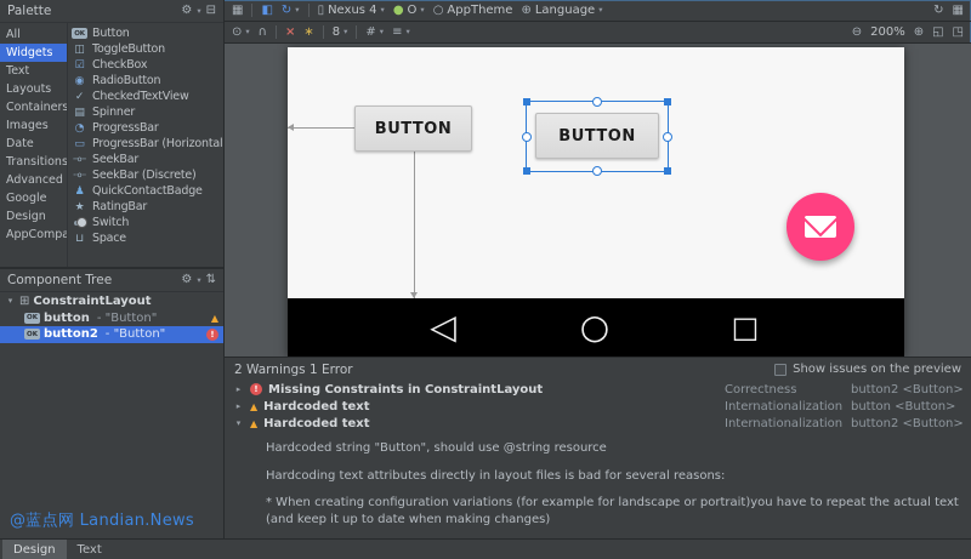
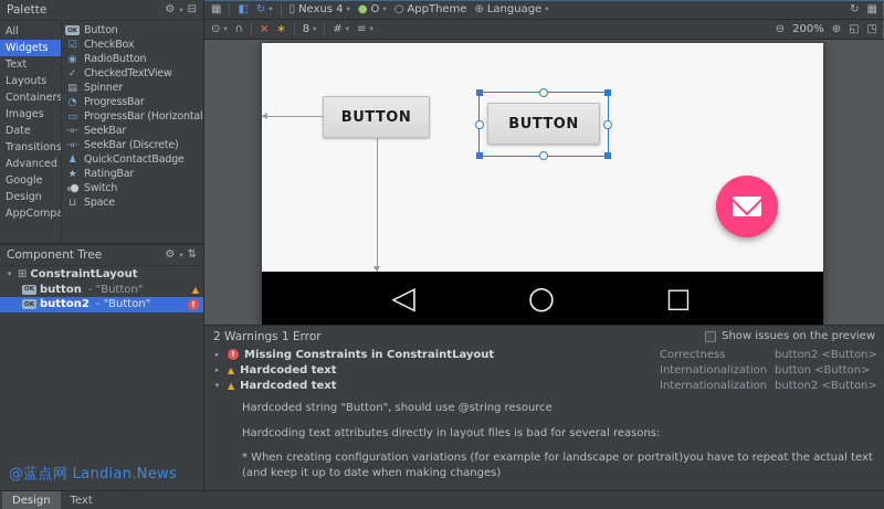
  Palette
  All
  Widgets
  Text
  Layouts
  Containers
  Images
  Date
  Transitions
  Advanced
  Google
  Design
  AppCompa
  Button
- ToggleButton
  CheckBox
  RadioButton
  CheckedTextView
  Spinner
  ProgressBar
  ProgressBar (Horizontal
  SeekBar
  SeekBar (Discrete)
  QuickContactBadge
  RatingBar
  Switch
  Space
  Component Tree
  ConstraintLayout
  button
  - "Button"
  button2
  - "Button"
  @蓝点网 Landian.News
  Nexus 4
  O
  AppTheme
  Language
  8
  200%
  BUTTON
  BUTTON
  2 Warnings 1 Error
  Show issues on the preview
  Missing Constraints in ConstraintLayout
  Correctness
  button2 <Button>
  Hardcoded text
  Internationalization
  button <Button>
  Hardcoded text
  Internationalization
  button2 <Button>
  Hardcoded string "Button", should use @string resource
  Hardcoding text attributes directly in layout files is bad for several reasons:
  * When creating configuration variations (for example for landscape or portrait)you have to repeat the actual text
  (and keep it up to date when making changes)
  Design
  Text
